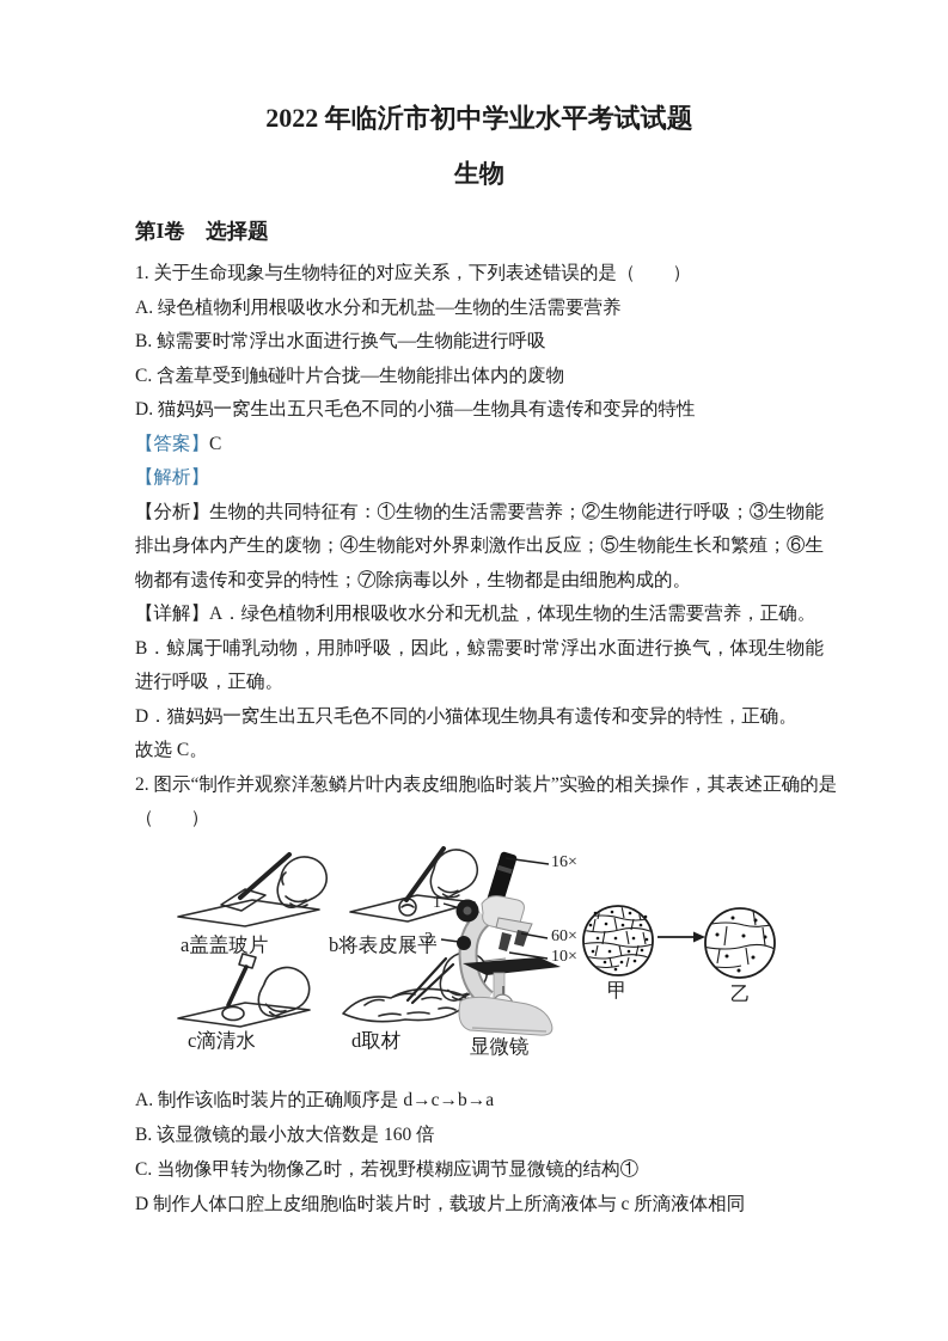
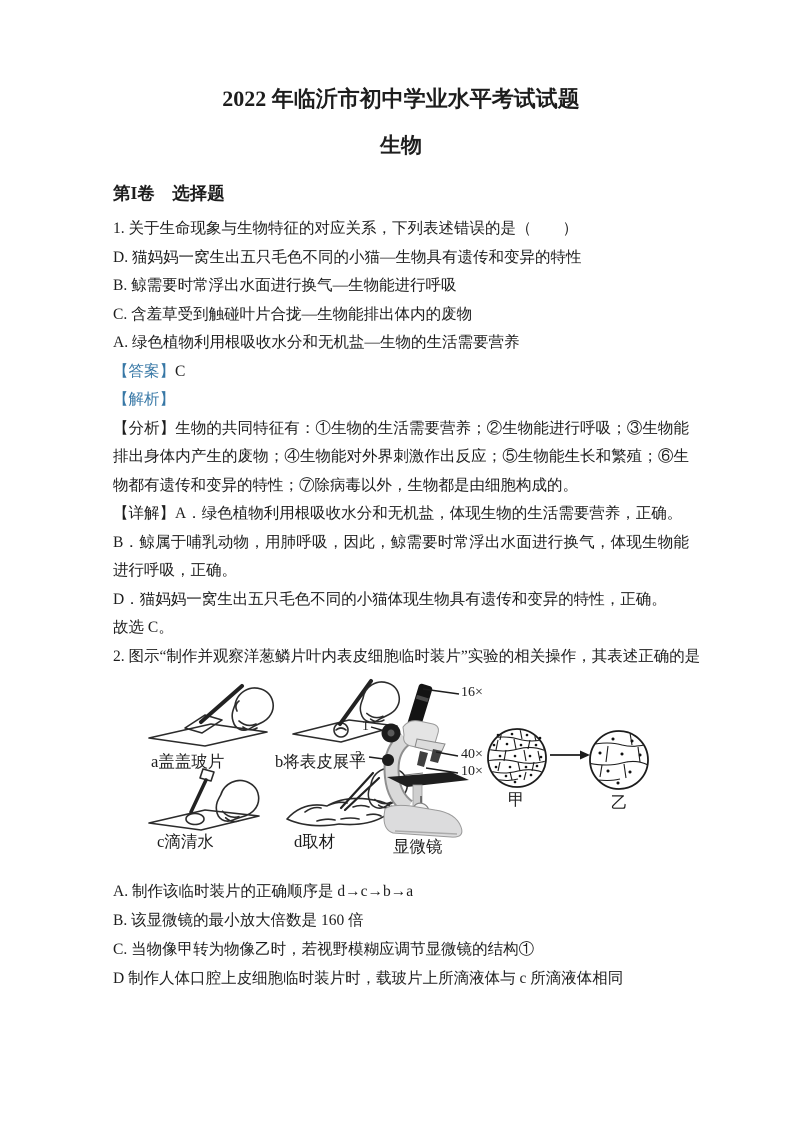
  2022 年临沂市初中学业水平考试试题
  生物
  第I卷 选择题
  1. 关于生命现象与生物特征的对应关系，下列表述错误的是（ ）
- A. 绿色植物利用根吸收水分和无机盐—生物的生活需要营养
+ D. 猫妈妈一窝生出五只毛色不同的小猫—生物具有遗传和变异的特性
  B. 鲸需要时常浮出水面进行换气—生物能进行呼吸
  C. 含羞草受到触碰叶片合拢—生物能排出体内的废物
- D. 猫妈妈一窝生出五只毛色不同的小猫—生物具有遗传和变异的特性
+ A. 绿色植物利用根吸收水分和无机盐—生物的生活需要营养
  【答案】C
  【解析】
  【分析】生物的共同特征有：①生物的生活需要营养；②生物能进行呼吸；③生物能排出身体内产生的废物；④生物能对外界刺激作出反应；⑤生物能生长和繁殖；⑥生物都有遗传和变异的特性；⑦除病毒以外，生物都是由细胞构成的。
  【详解】A．绿色植物利用根吸收水分和无机盐，体现生物的生活需要营养，正确。
  B．鲸属于哺乳动物，用肺呼吸，因此，鲸需要时常浮出水面进行换气，体现生物能进行呼吸，正确。
  D．猫妈妈一窝生出五只毛色不同的小猫体现生物具有遗传和变异的特性，正确。
  故选 C。
  2. 图示“制作并观察洋葱鳞片叶内表皮细胞临时装片”实验的相关操作，其表述正确的是
- （ ）
  a盖盖玻片
  b将表皮展平
  c滴清水
  d取材
  显微镜
  16×
  1
  2.
- 60×
+ 40×
  10×
  甲
  乙
  A. 制作该临时装片的正确顺序是 d→c→b→a
  B. 该显微镜的最小放大倍数是 160 倍
  C. 当物像甲转为物像乙时，若视野模糊应调节显微镜的结构①
  D 制作人体口腔上皮细胞临时装片时，载玻片上所滴液体与 c 所滴液体相同
